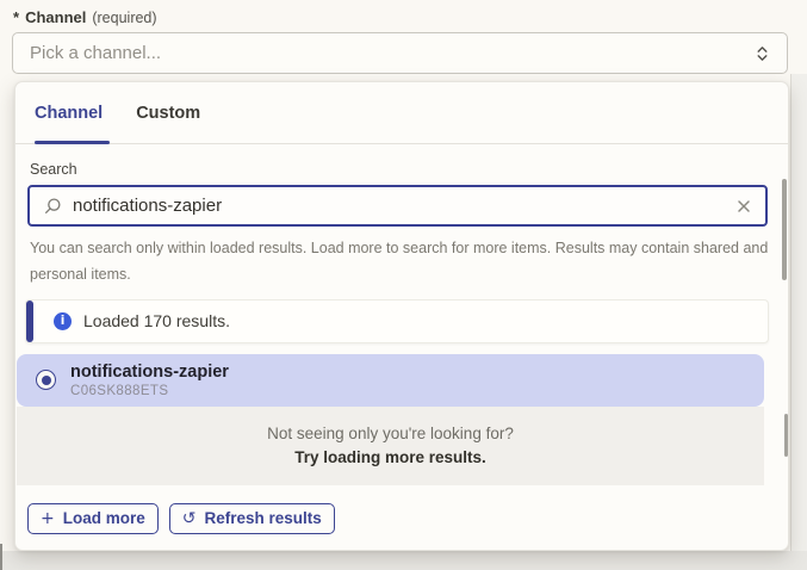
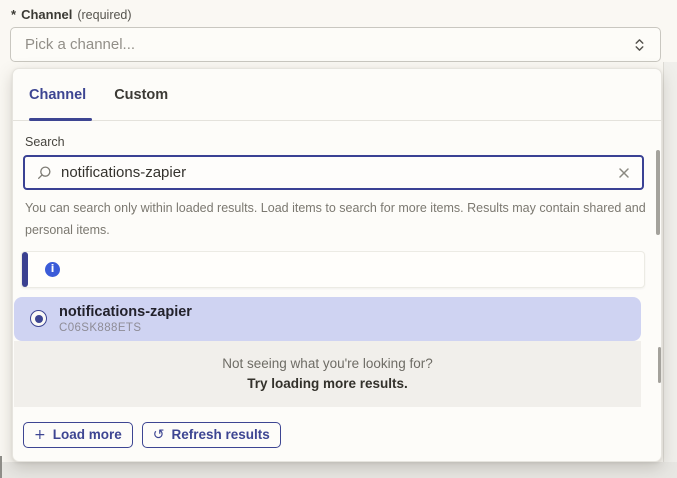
  *
  Channel
  (required)
  Pick a channel...
  Channel
  Custom
  Search
  notifications-zapier
- You can search only within loaded results. Load more to search for more items. Results may contain shared and personal items.
+ You can search only within loaded results. Load items to search for more items. Results may contain shared and personal items.
  i
- Loaded 170 results.
  notifications-zapier
  C06SK888ETS
- Not seeing only you're looking for?
+ Not seeing what you're looking for?
  Try loading more results.
  +
  Load more
  ↺
  Refresh results
